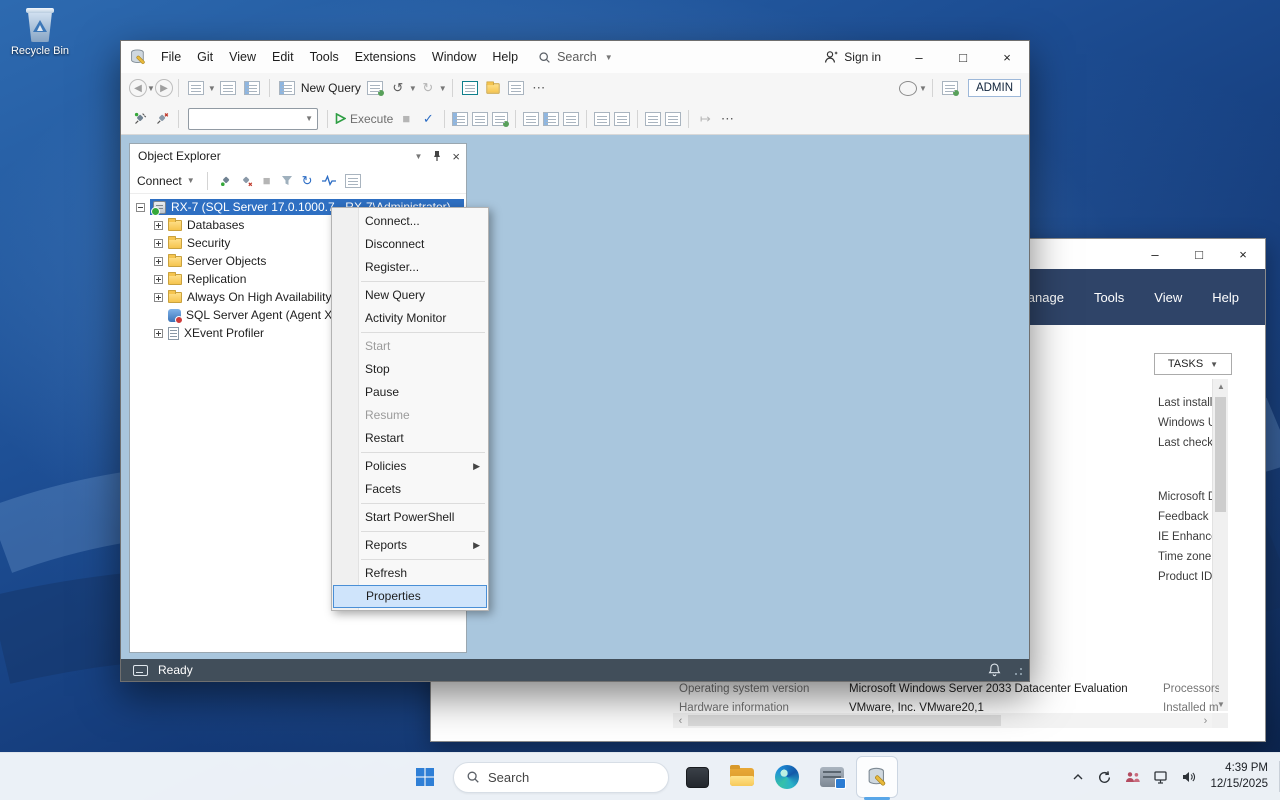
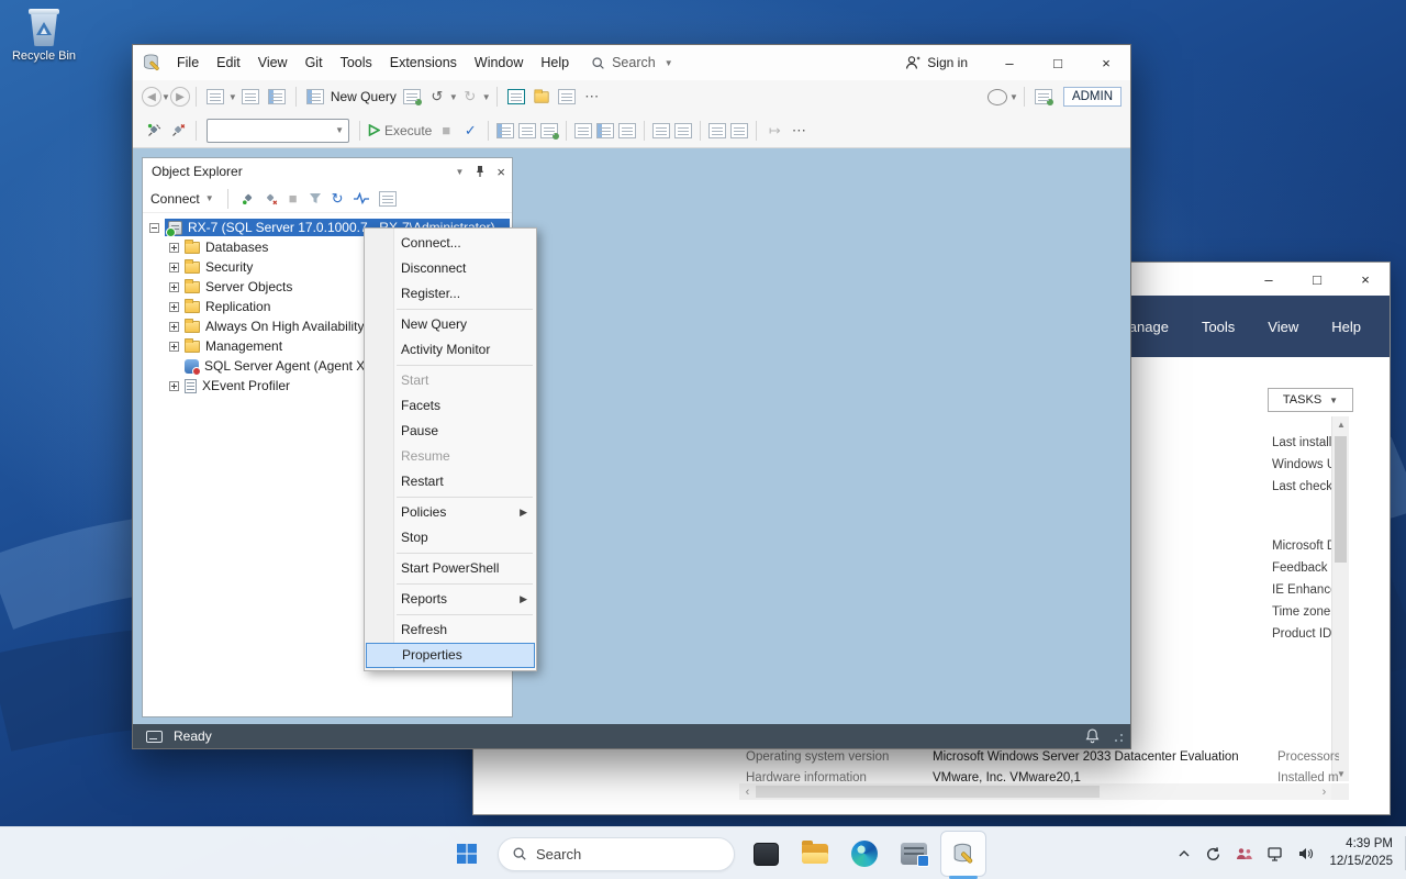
  Recycle Bin
  –
  □
  ×
  anage
  Tools
  View
  Help
  TASKS
  ▼
  Time zone
  Product ID
  ▲
  ▼
  Operating system version
  Microsoft Windows Server 2033 Datacenter Evaluation
  Processors
  Hardware information
  VMware, Inc. VMware20,1
  ‹
  ›
  File
- Git
+ Edit
  View
- Edit
+ Git
  Tools
  Extensions
  Window
  Help
  Search
  ▼
  Sign in
  –
  □
  ×
  ◀
  ▼
  ▶
  ▼
  New Query
  ↺
  ▼
  ↻
  ▼
  ⋯
  ▼
  ADMIN
  ▼
  Execute
  ■
  ✓
  ↦
  ⋯
  Object Explorer
  ▼
  ×
  Connect
  ▼
  ■
  ↻
  Databases
  Security
  Server Objects
  Replication
  Always On High Availability
+ Management
  XEvent Profiler
  Connect...
  Disconnect
  Register...
  New Query
  Activity Monitor
  Start
- Stop
+ Facets
  Pause
  Resume
  Restart
  Policies
  ▶
- Facets
+ Stop
  Start PowerShell
  Reports
  ▶
  Refresh
  Properties
  Ready
  Search
  4:39 PM
  12/15/2025
